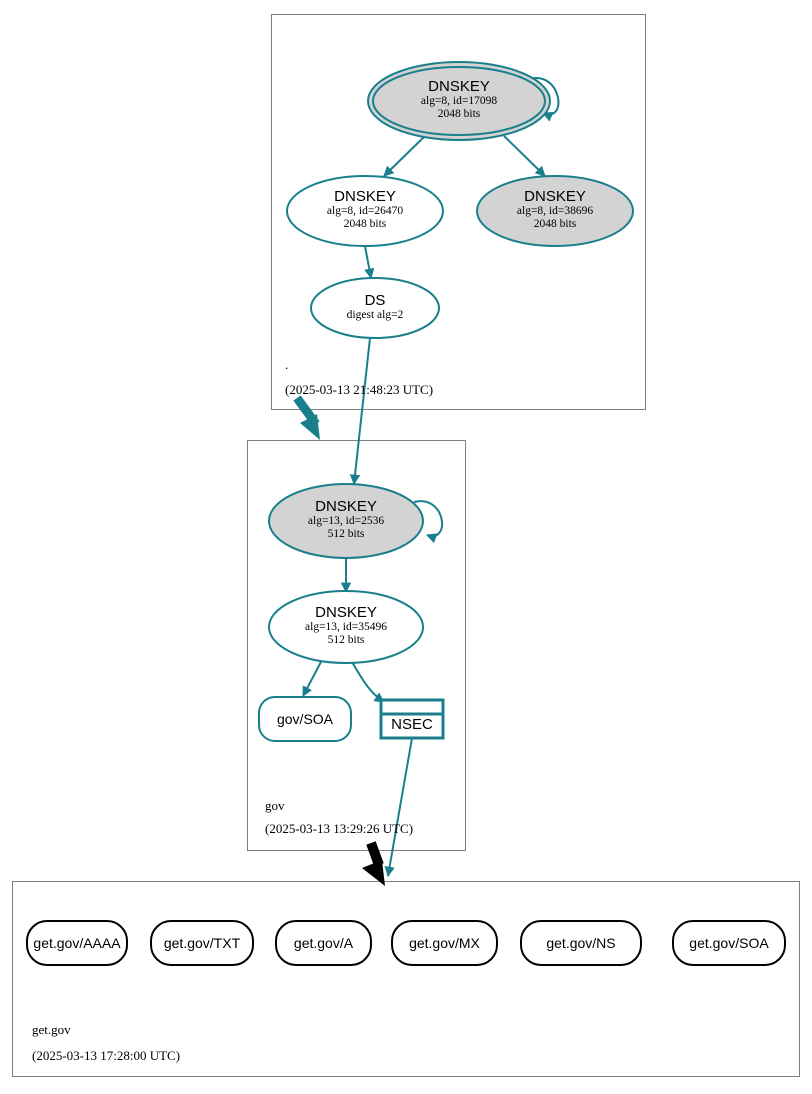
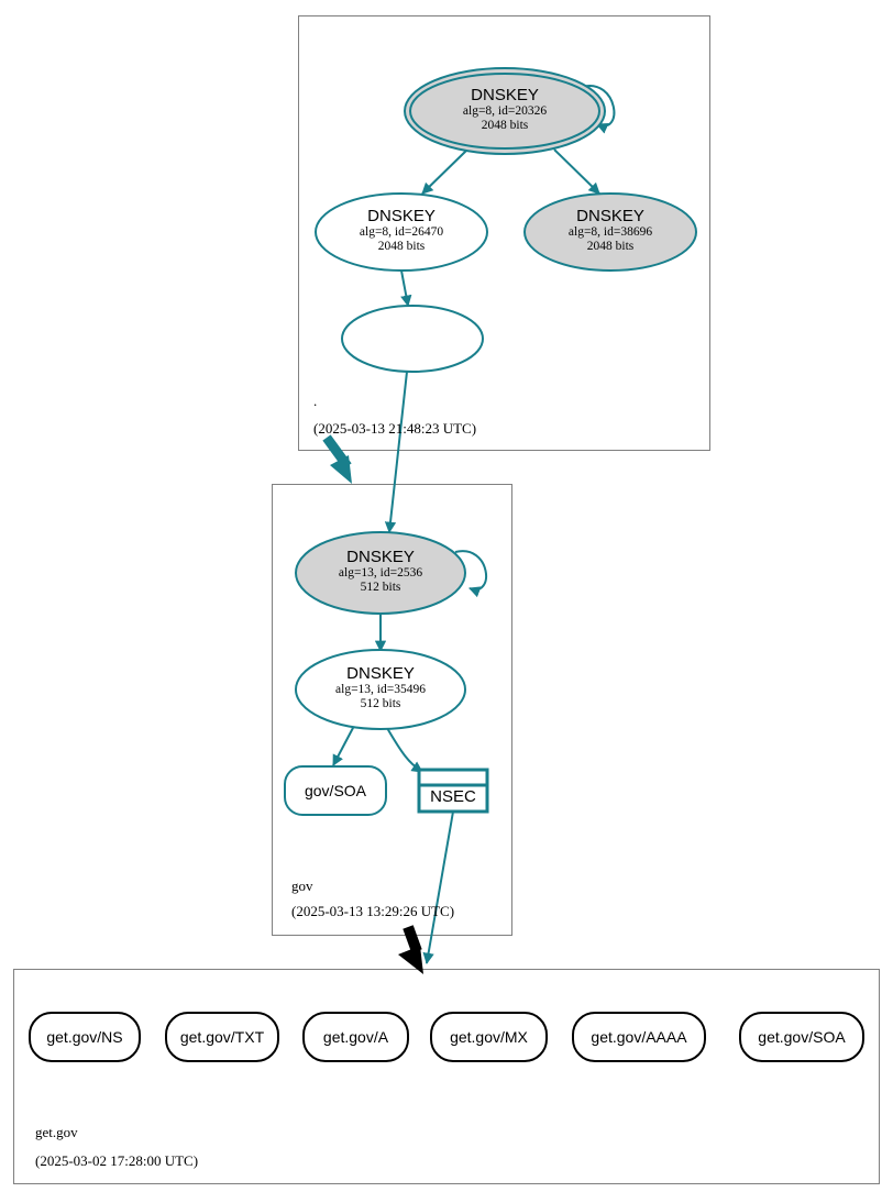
  DNSKEY
- alg=8, id=17098
+ alg=8, id=20326
  2048 bits
  DNSKEY
  alg=8, id=26470
  2048 bits
  DNSKEY
  alg=8, id=38696
  2048 bits
- DS
- digest alg=2
  DNSKEY
  alg=13, id=2536
  512 bits
  DNSKEY
  alg=13, id=35496
  512 bits
  gov/SOA
  NSEC
- get.gov/AAAA
+ get.gov/NS
  get.gov/TXT
  get.gov/A
  get.gov/MX
- get.gov/NS
+ get.gov/AAAA
  get.gov/SOA
  .
  (2025-03-13 21:48:23 UTC)
  gov
  (2025-03-13 13:29:26 UTC)
  get.gov
- (2025-03-13 17:28:00 UTC)
+ (2025-03-02 17:28:00 UTC)
